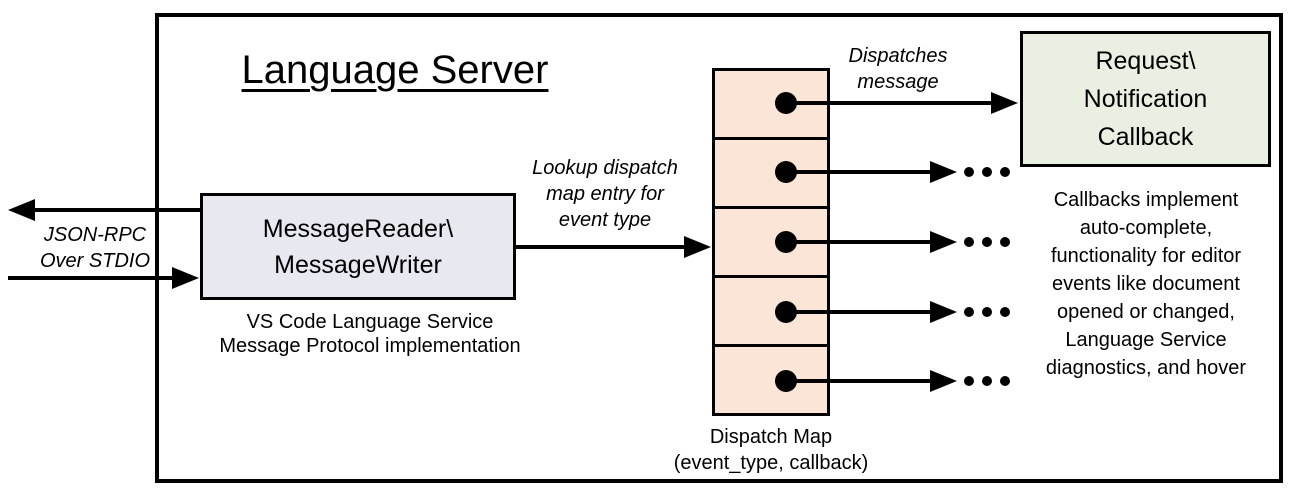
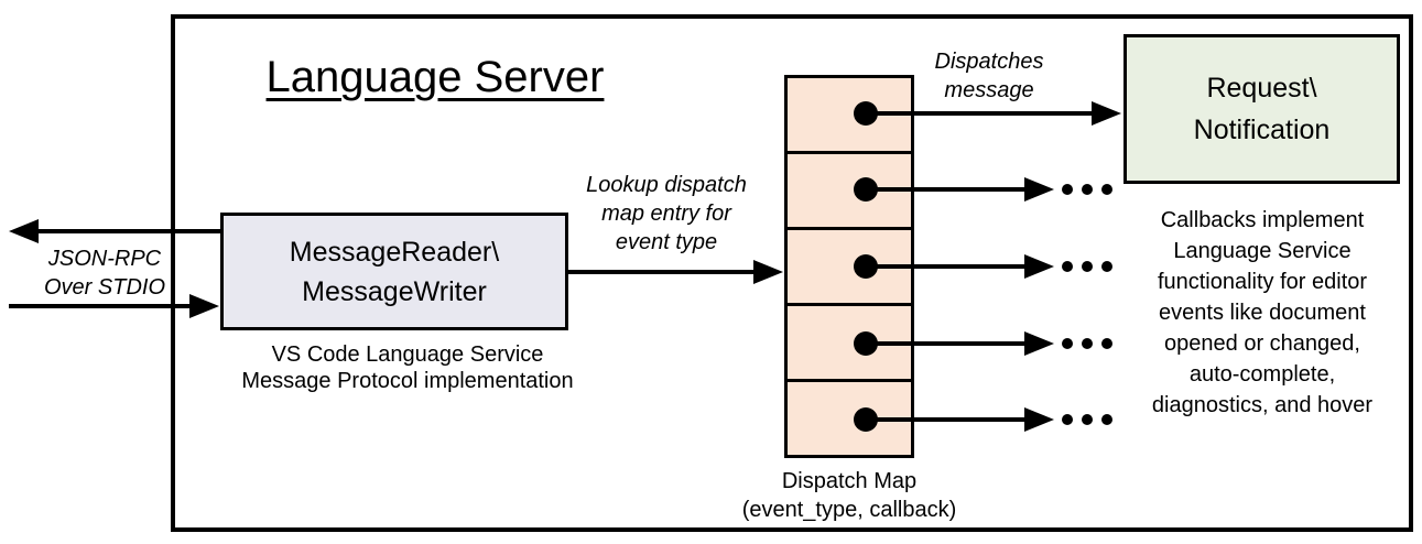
  Language Server
  JSON-RPC
  Over STDIO
  MessageReader\
  MessageWriter
  VS Code Language Service
  Message Protocol implementation
  Lookup dispatch
  map entry for
  event type
  Dispatch Map
  (event_type, callback)
  Dispatches
  message
  Request\
  Notification
- Callback
  Callbacks implement
- auto-complete,
+ Language Service
  functionality for editor
  events like document
  opened or changed,
- Language Service
+ auto-complete,
  diagnostics, and hover
